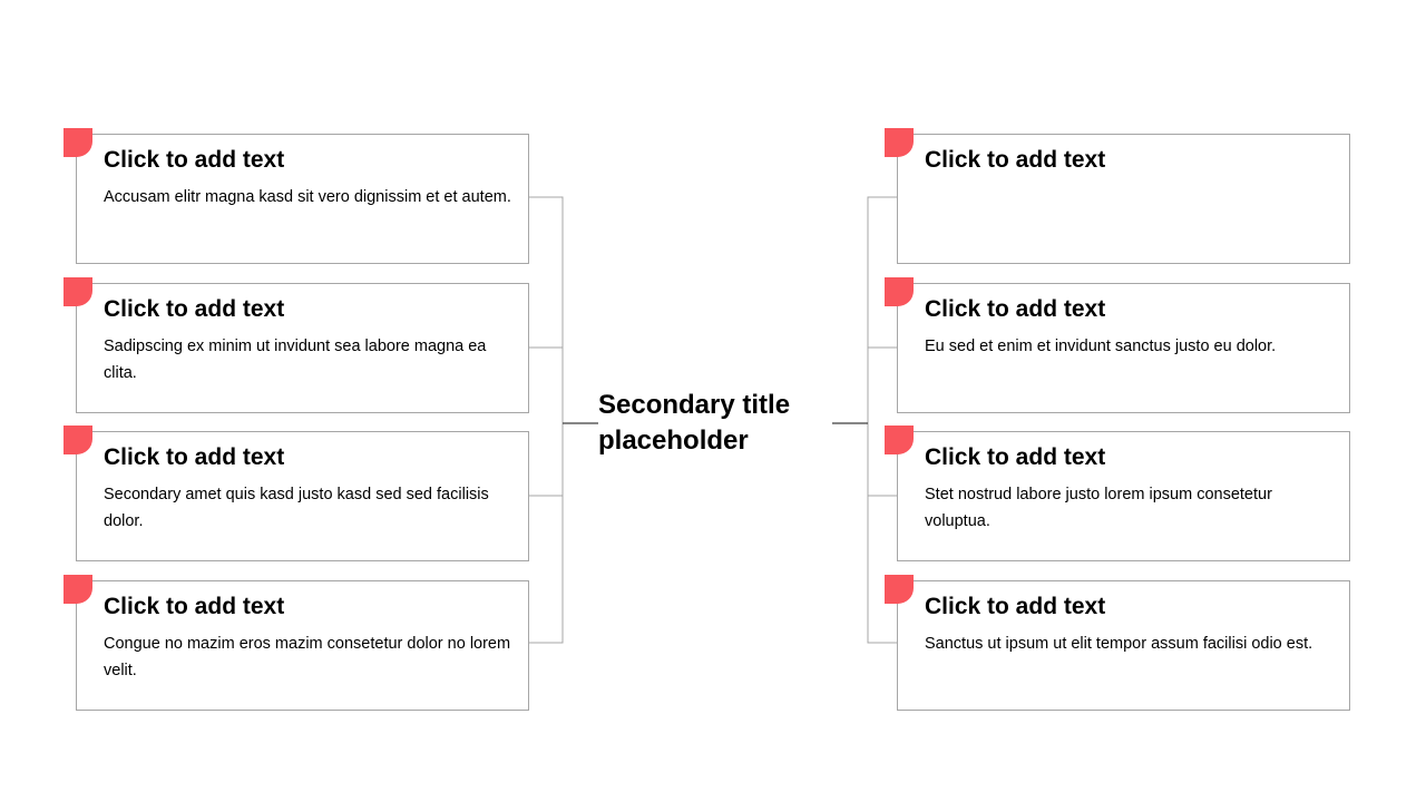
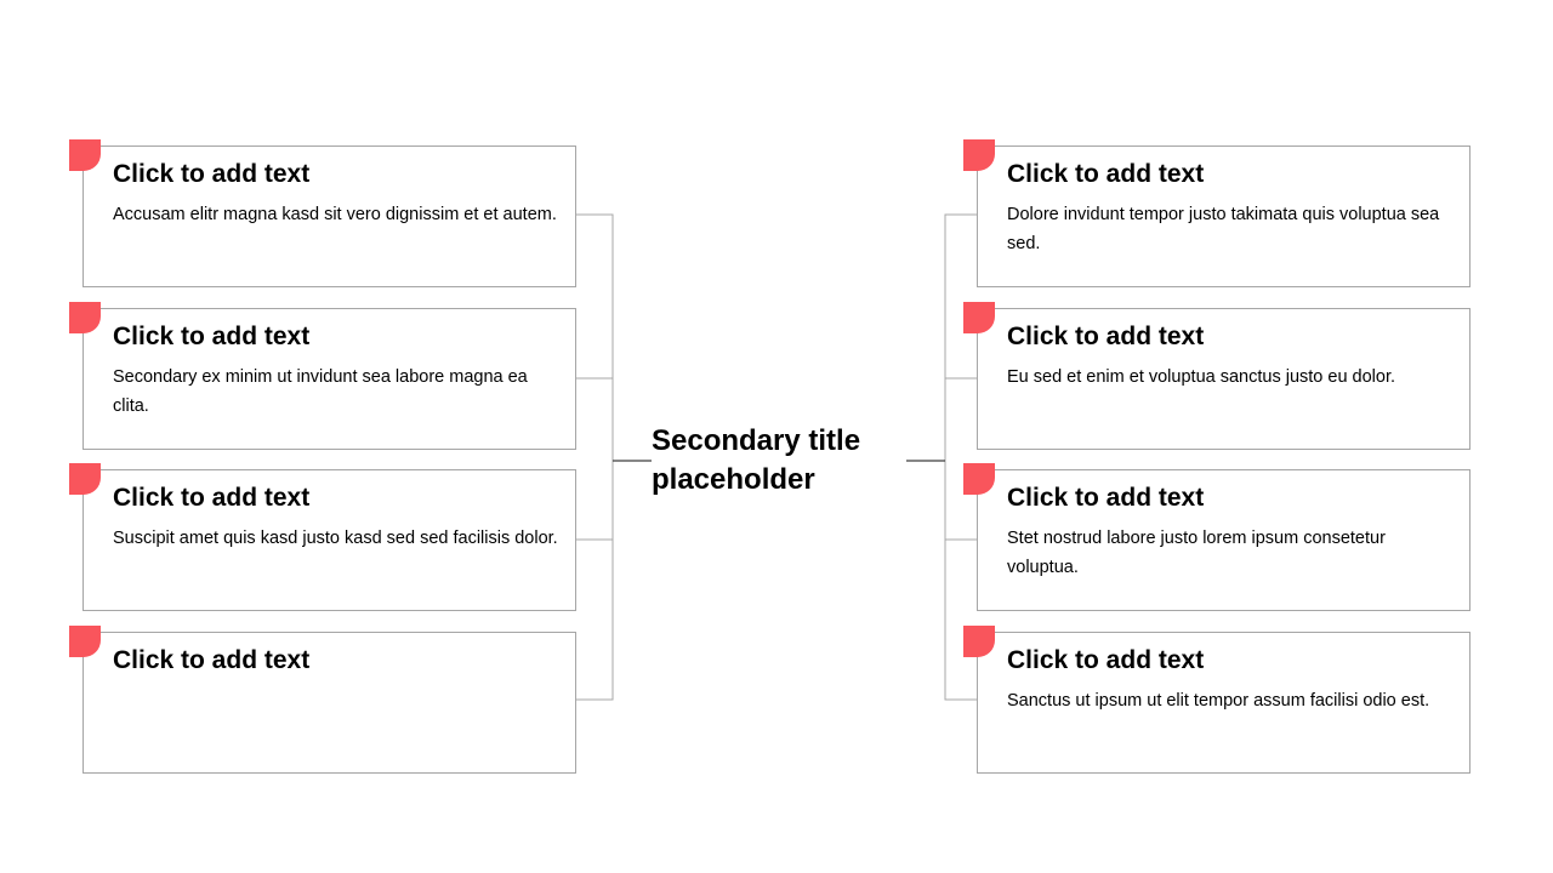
  Click to add text
  Accusam elitr magna kasd sit vero dignissim et et autem.
  Click to add text
- Sadipscing ex minim ut invidunt sea labore magna ea clita.
+ Secondary ex minim ut invidunt sea labore magna ea clita.
  Click to add text
- Secondary amet quis kasd justo kasd sed sed facilisis dolor.
+ Suscipit amet quis kasd justo kasd sed sed facilisis dolor.
  Click to add text
- Congue no mazim eros mazim consetetur dolor no lorem velit.
  Secondary title placeholder
  Click to add text
+ Dolore invidunt tempor justo takimata quis voluptua sea sed.
  Click to add text
- Eu sed et enim et invidunt sanctus justo eu dolor.
+ Eu sed et enim et voluptua sanctus justo eu dolor.
  Click to add text
  Stet nostrud labore justo lorem ipsum consetetur voluptua.
  Click to add text
  Sanctus ut ipsum ut elit tempor assum facilisi odio est.
